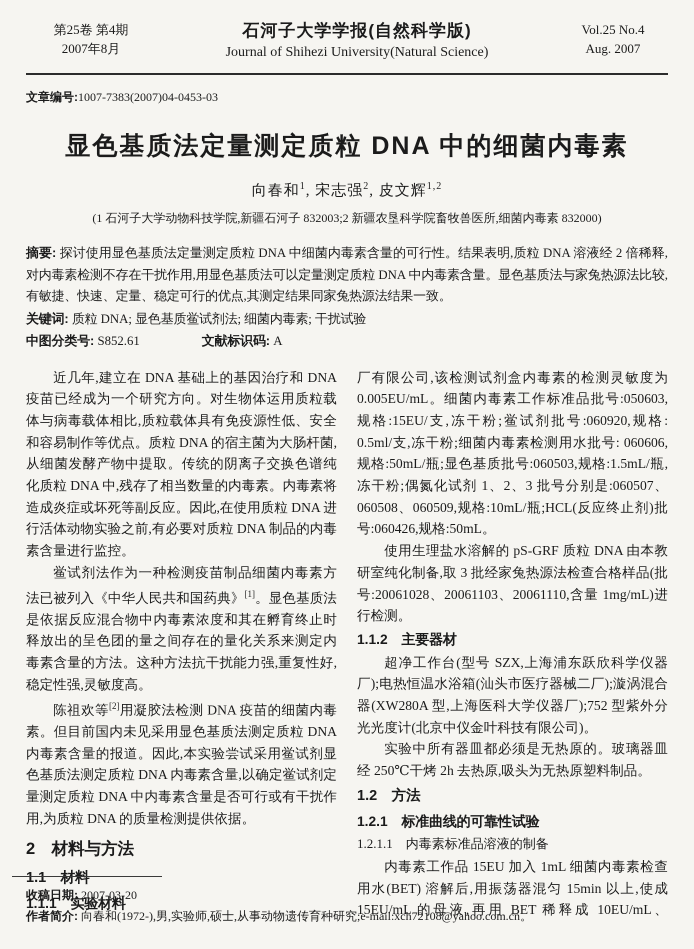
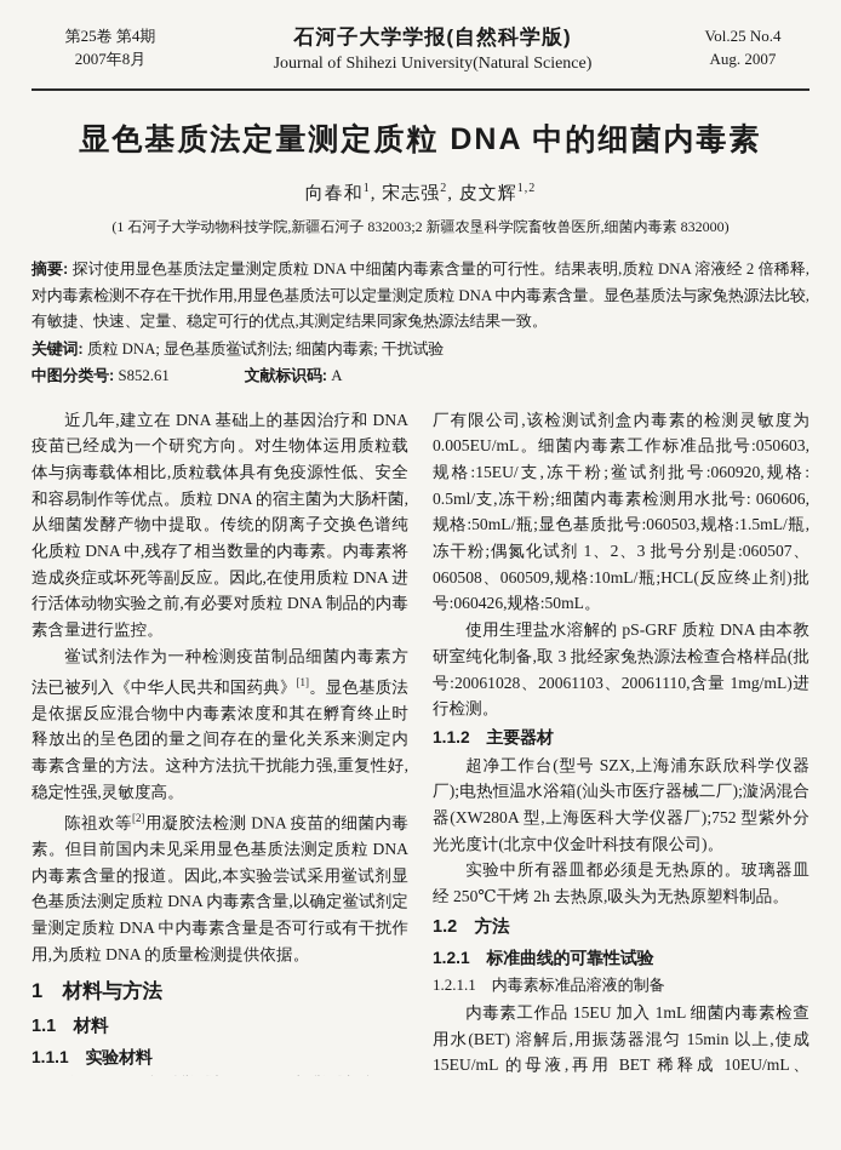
  第25卷 第4期
  2007年8月
  石河子大学学报(自然科学版)
  Journal of Shihezi University(Natural Science)
  Vol.25 No.4
  Aug. 2007
- 文章编号:1007-7383(2007)04-0453-03
  显色基质法定量测定质粒 DNA 中的细菌内毒素
  向春和1, 宋志强2, 皮文辉1,2
  (1 石河子大学动物科技学院,新疆石河子 832003;2 新疆农垦科学院畜牧兽医所,细菌内毒素 832000)
  摘要: 探讨使用显色基质法定量测定质粒 DNA 中细菌内毒素含量的可行性。结果表明,质粒 DNA 溶液经 2 倍稀释,对内毒素检测不存在干扰作用,用显色基质法可以定量测定质粒 DNA 中内毒素含量。显色基质法与家兔热源法比较,有敏捷、快速、定量、稳定可行的优点,其测定结果同家兔热源法结果一致。
  关键词: 质粒 DNA; 显色基质鲎试剂法; 细菌内毒素; 干扰试验
  中图分类号: S852.61 文献标识码: A
  近几年,建立在 DNA 基础上的基因治疗和 DNA 疫苗已经成为一个研究方向。对生物体运用质粒载体与病毒载体相比,质粒载体具有免疫源性低、安全和容易制作等优点。质粒 DNA 的宿主菌为大肠杆菌,从细菌发酵产物中提取。传统的阴离子交换色谱纯化质粒 DNA 中,残存了相当数量的内毒素。内毒素将造成炎症或坏死等副反应。因此,在使用质粒 DNA 进行活体动物实验之前,有必要对质粒 DNA 制品的内毒素含量进行监控。
  鲎试剂法作为一种检测疫苗制品细菌内毒素方法已被列入《中华人民共和国药典》[1]。显色基质法是依据反应混合物中内毒素浓度和其在孵育终止时释放出的呈色团的量之间存在的量化关系来测定内毒素含量的方法。这种方法抗干扰能力强,重复性好,稳定性强,灵敏度高。
  陈祖欢等[2]用凝胶法检测 DNA 疫苗的细菌内毒素。但目前国内未见采用显色基质法测定质粒 DNA 内毒素含量的报道。因此,本实验尝试采用鲎试剂显色基质法测定质粒 DNA 内毒素含量,以确定鲎试剂定量测定质粒 DNA 中内毒素含量是否可行或有干扰作用,为质粒 DNA 的质量检测提供依据。
- 2 材料与方法
+ 1 材料与方法
  1.1 材料
  1.1.1 实验材料
  厂有限公司,该检测试剂盒内毒素的检测灵敏度为 0.005EU/mL。细菌内毒素工作标准品批号:050603, 规格:15EU/支,冻干粉;鲎试剂批号:060920,规格: 0.5ml/支,冻干粉;细菌内毒素检测用水批号: 060606,规格:50mL/瓶;显色基质批号:060503,规格:1.5mL/瓶,冻干粉;偶氮化试剂 1、2、3 批号分别是:060507、060508、060509,规格:10mL/瓶;HCL(反应终止剂)批号:060426,规格:50mL。
  使用生理盐水溶解的 pS-GRF 质粒 DNA 由本教研室纯化制备,取 3 批经家兔热源法检查合格样品(批号:20061028、20061103、20061110,含量 1mg/mL)进行检测。
  1.1.2 主要器材
  超净工作台(型号 SZX,上海浦东跃欣科学仪器厂);电热恒温水浴箱(汕头市医疗器械二厂);漩涡混合器(XW280A 型,上海医科大学仪器厂);752 型紫外分光光度计(北京中仪金叶科技有限公司)。
  实验中所有器皿都必须是无热原的。玻璃器皿经 250℃干烤 2h 去热原,吸头为无热原塑料制品。
  1.2 方法
  1.2.1 标准曲线的可靠性试验
  1.2.1.1 内毒素标准品溶液的制备
- 收稿日期: 2007-03-20
- 作者简介: 向春和(1972-),男,实验师,硕士,从事动物遗传育种研究;e-mail:xch72108@yahoo.com.cn。
